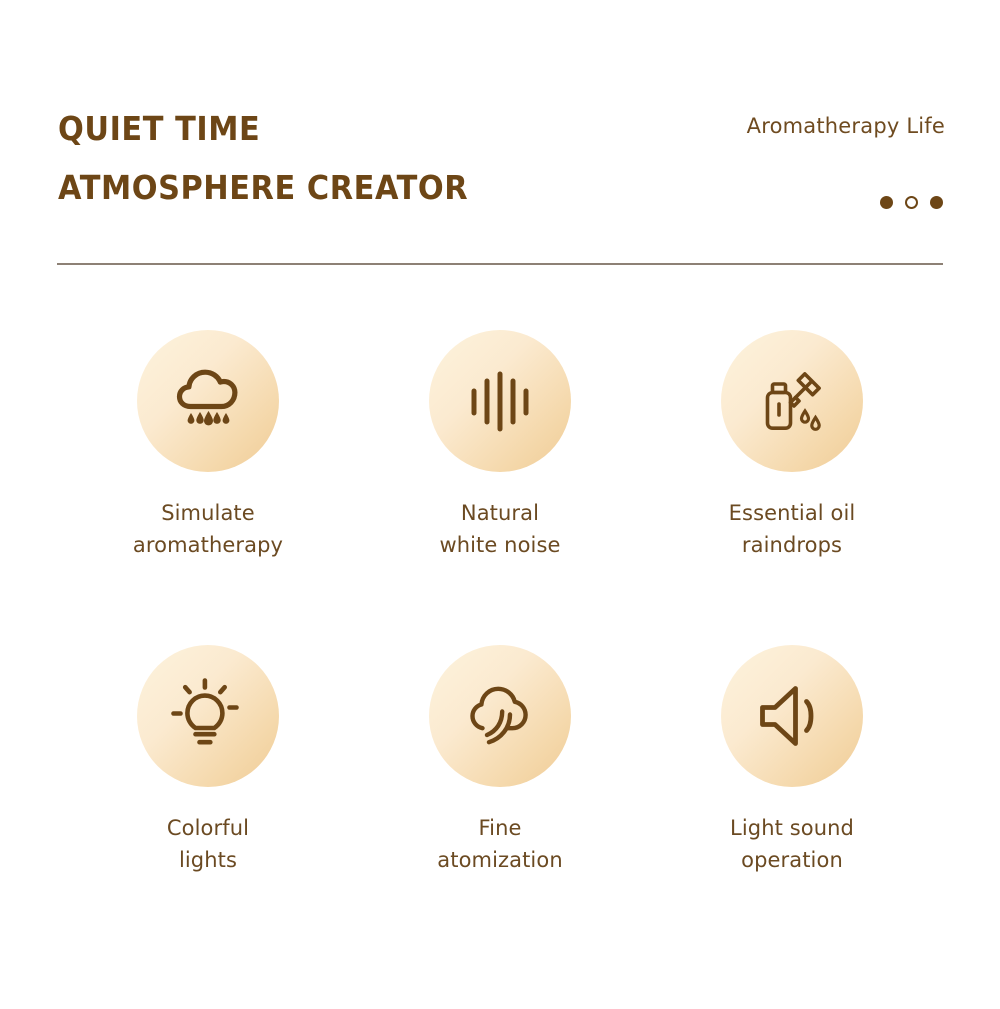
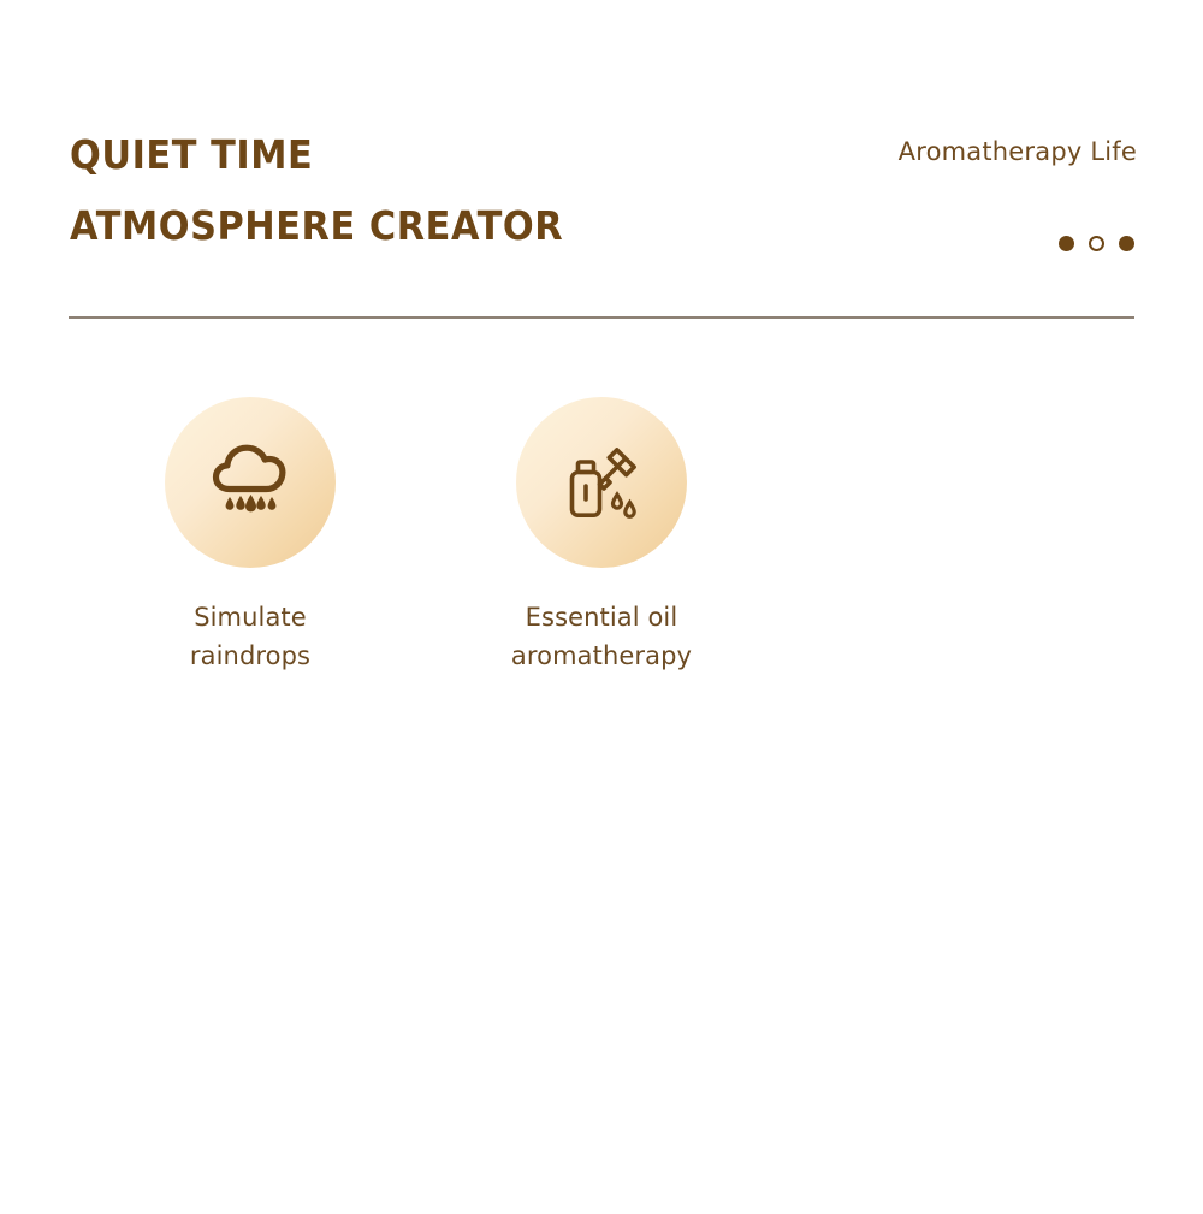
  QUIET TIME
  ATMOSPHERE CREATOR
  Aromatherapy Life
  Simulate
- aromatherapy
+ raindrops
- Natural
- white noise
  Essential oil
- raindrops
+ aromatherapy
- Colorful
- lights
- Fine
- atomization
- Light sound
- operation
